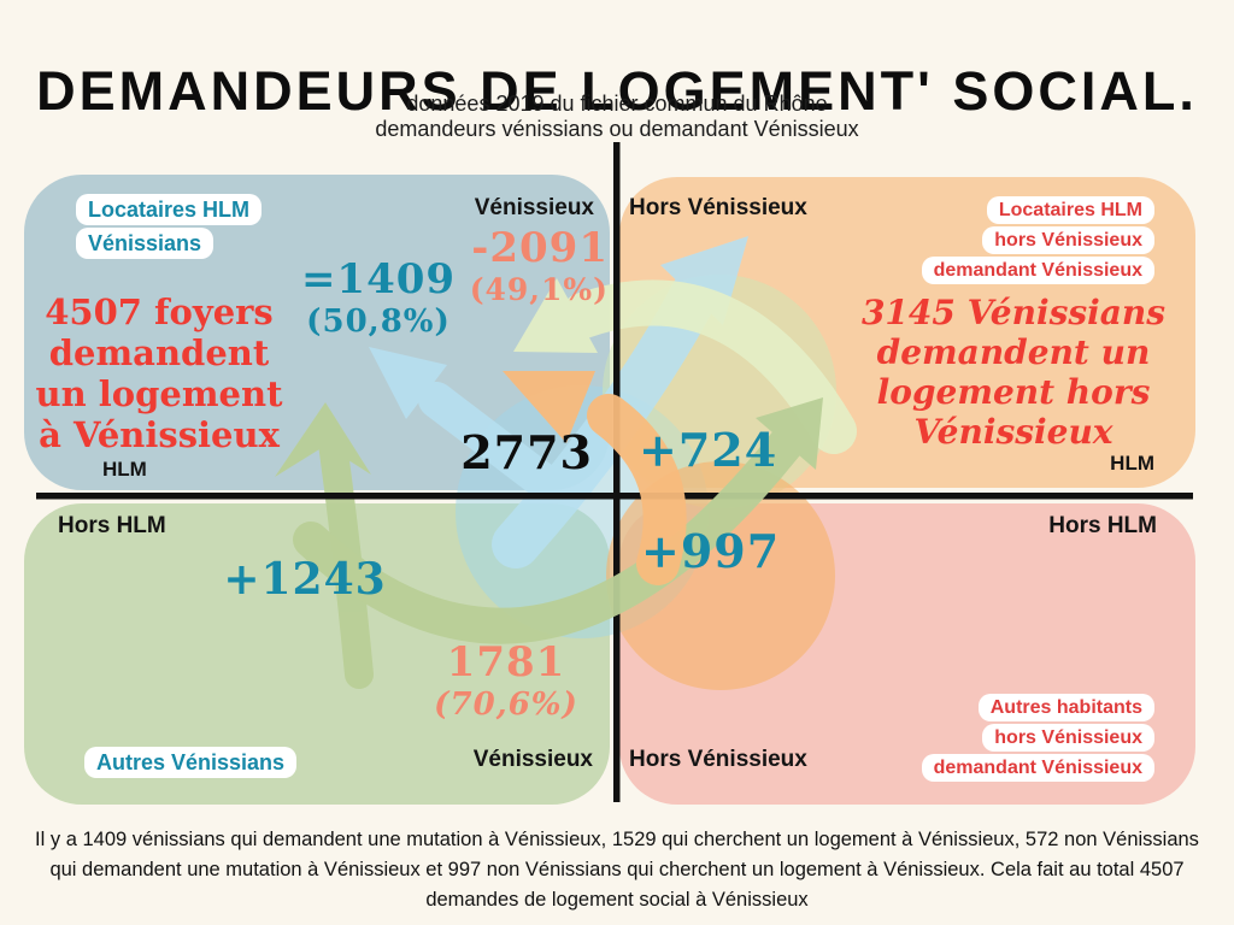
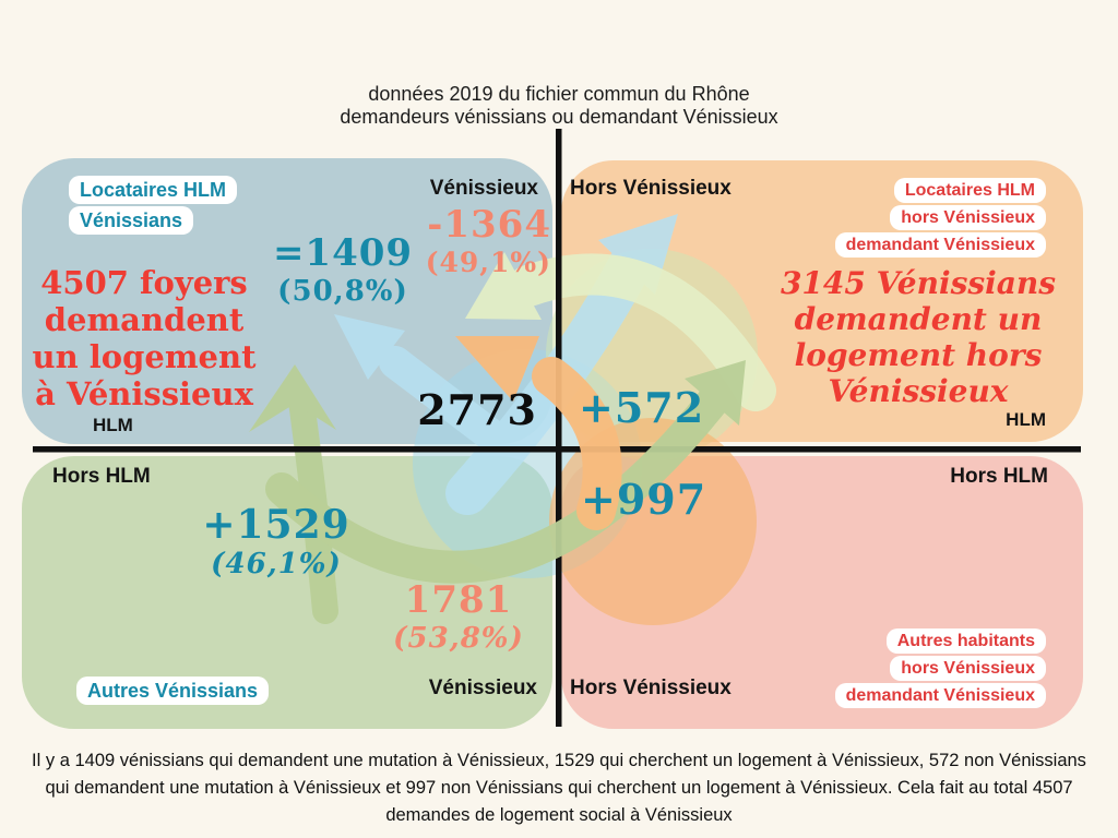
- DEMANDEURS DE LOGEMENT' SOCIAL.
  données 2019 du fichier commun du Rhône
  demandeurs vénissians ou demandant Vénissieux
  Locataires HLM
  Vénissians
  Vénissieux
- -2091
+ -1364
  (49,1%)
  =1409
  (50,8%)
  4507 foyers
  demandent
  un logement
  à Vénissieux
  HLM
  2773
  Hors Vénissieux
  Locataires HLM
  hors Vénissieux
  demandant Vénissieux
  3145 Vénissians
  demandent un
  logement hors
  Vénissieux
  HLM
- +724
+ +572
  Hors HLM
- +1243
+ +1529
+ (46,1%)
  1781
- (70,6%)
+ (53,8%)
  Autres Vénissians
  Vénissieux
  +997
  Hors HLM
  Autres habitants
  hors Vénissieux
  demandant Vénissieux
  Hors Vénissieux
  Il y a 1409 vénissians qui demandent une mutation à Vénissieux, 1529 qui cherchent un logement à Vénissieux, 572 non Vénissians
  qui demandent une mutation à Vénissieux et 997 non Vénissians qui cherchent un logement à Vénissieux. Cela fait au total 4507
  demandes de logement social à Vénissieux
